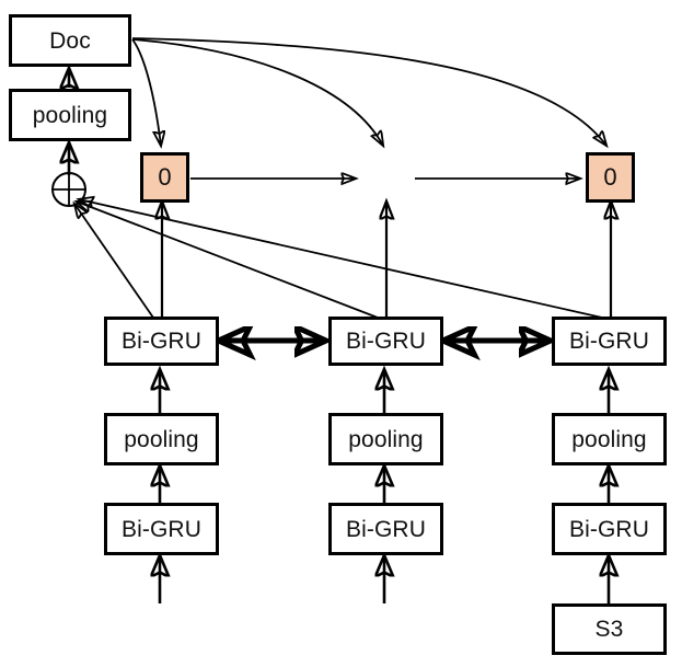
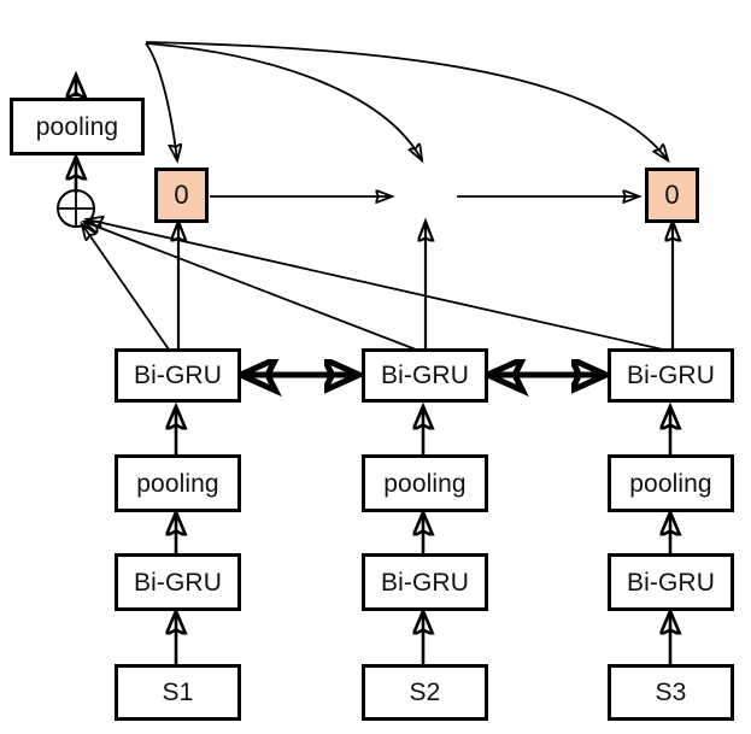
- Doc
  pooling
  0
  0
  Bi-GRU
  Bi-GRU
  Bi-GRU
  pooling
  pooling
  pooling
  Bi-GRU
  Bi-GRU
  Bi-GRU
+ S1
+ S2
  S3
